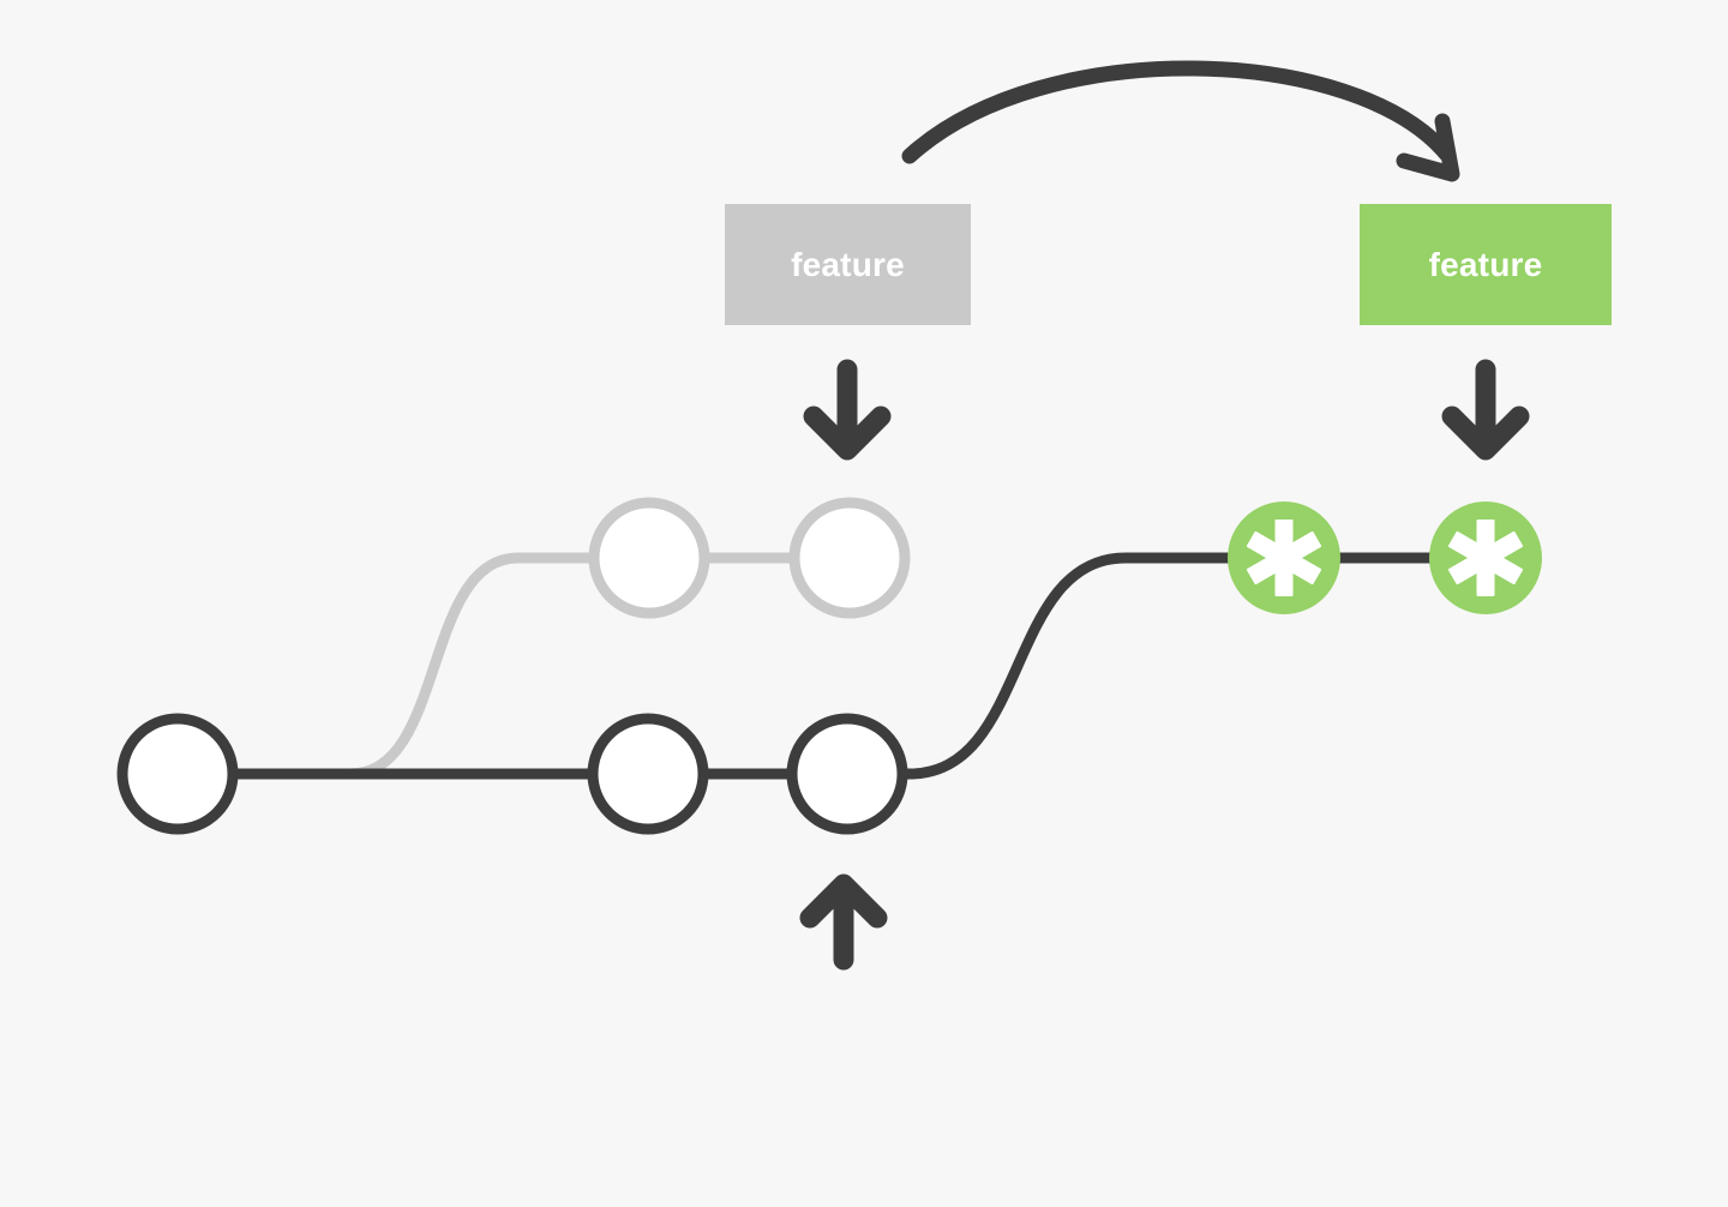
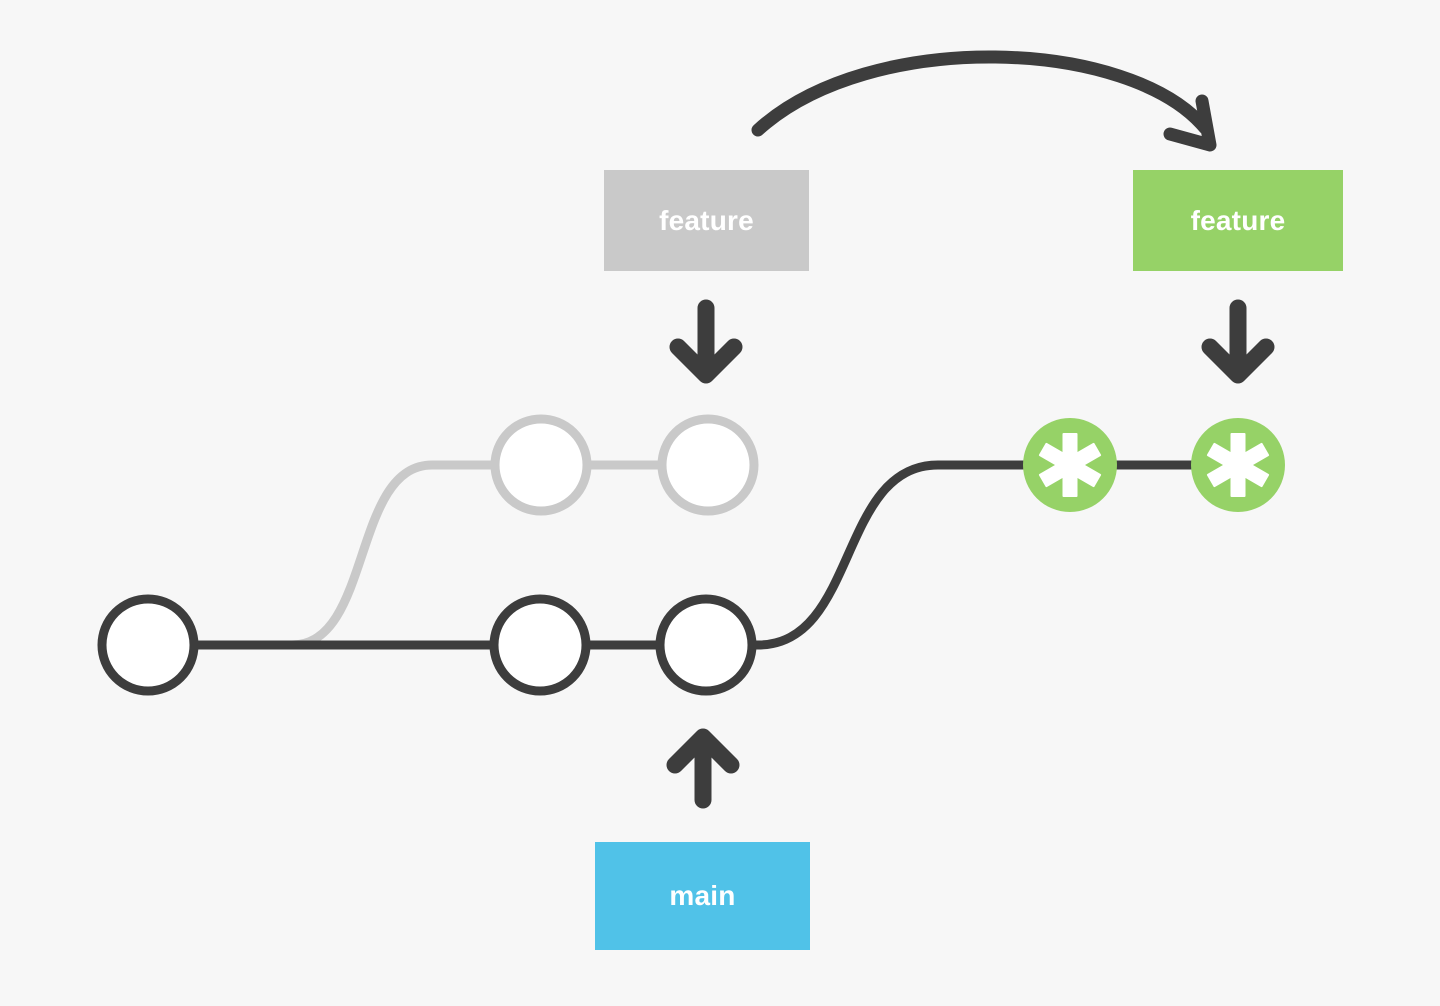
  feature
  feature
+ main
